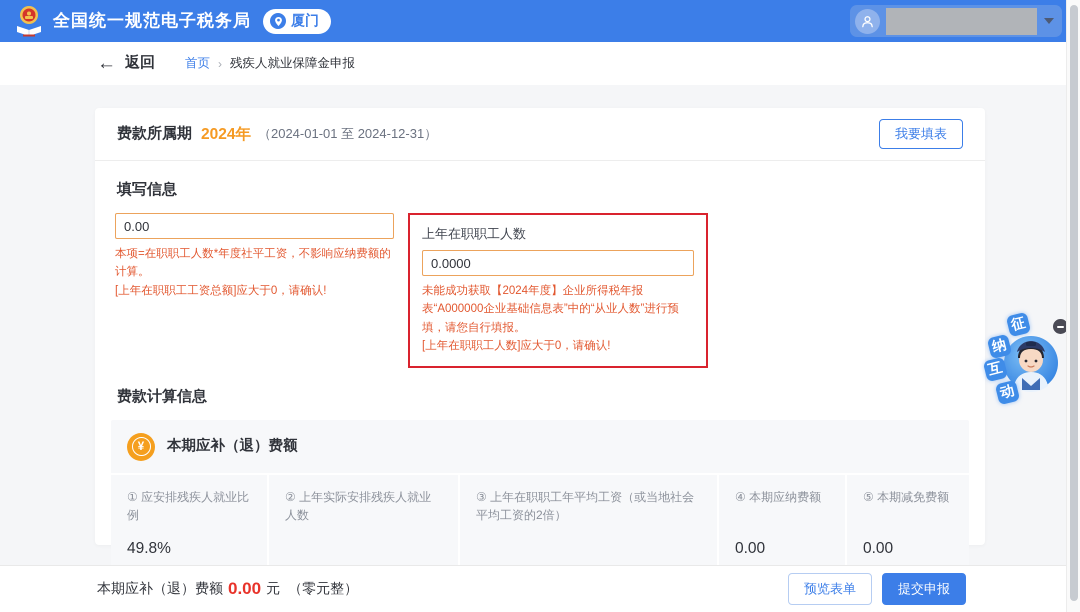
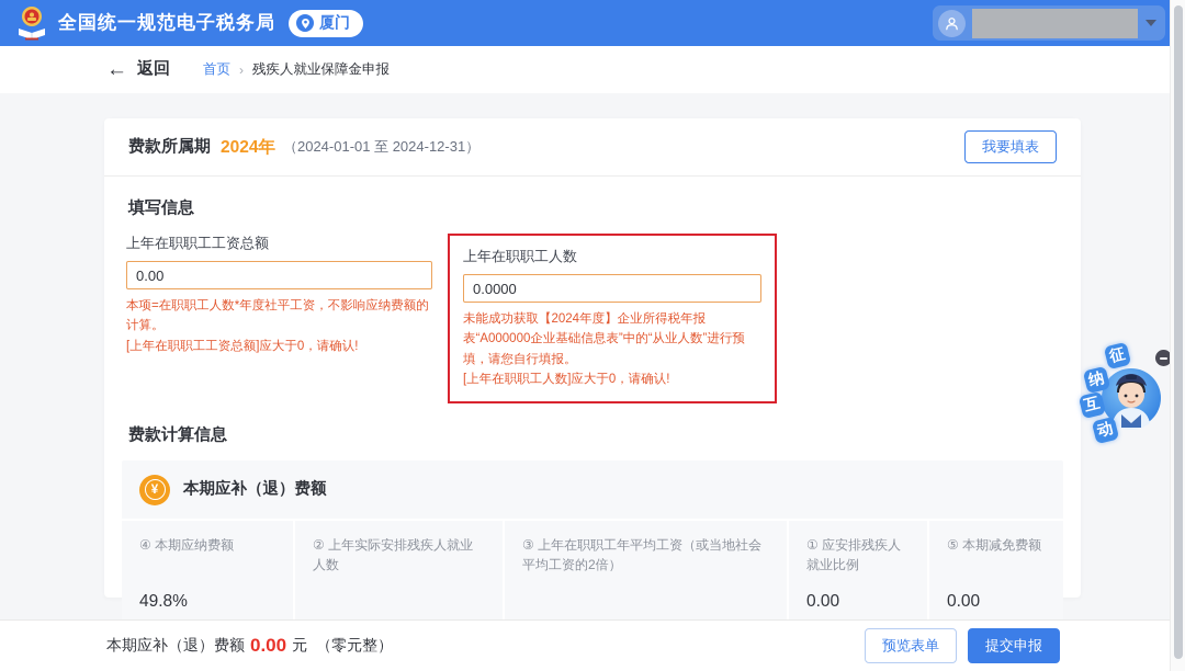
  全国统一规范电子税务局
  厦门
  ←
  返回
  首页
  ›
  残疾人就业保障金申报
  费款所属期
  2024年
  （2024-01-01 至 2024-12-31）
  我要填表
  填写信息
+ 上年在职职工工资总额
  0.00
  本项=在职职工人数*年度社平工资，不影响应纳费额的计算。
  [上年在职职工工资总额]应大于0，请确认!
  上年在职职工人数
  0.0000
  未能成功获取【2024年度】企业所得税年报表“A000000企业基础信息表”中的“从业人数”进行预填，请您自行填报。
  [上年在职职工人数]应大于0，请确认!
  费款计算信息
  ¥
  本期应补（退）费额
- ① 应安排残疾人就业比例
+ ④ 本期应纳费额
  49.8%
  ② 上年实际安排残疾人就业人数
  ③ 上年在职职工年平均工资（或当地社会平均工资的2倍）
- ④ 本期应纳费额
+ ① 应安排残疾人就业比例
  0.00
  ⑤ 本期减免费额
  0.00
  本期应补（退）费额
  0.00
  元
  （零元整）
  预览表单
  提交申报
